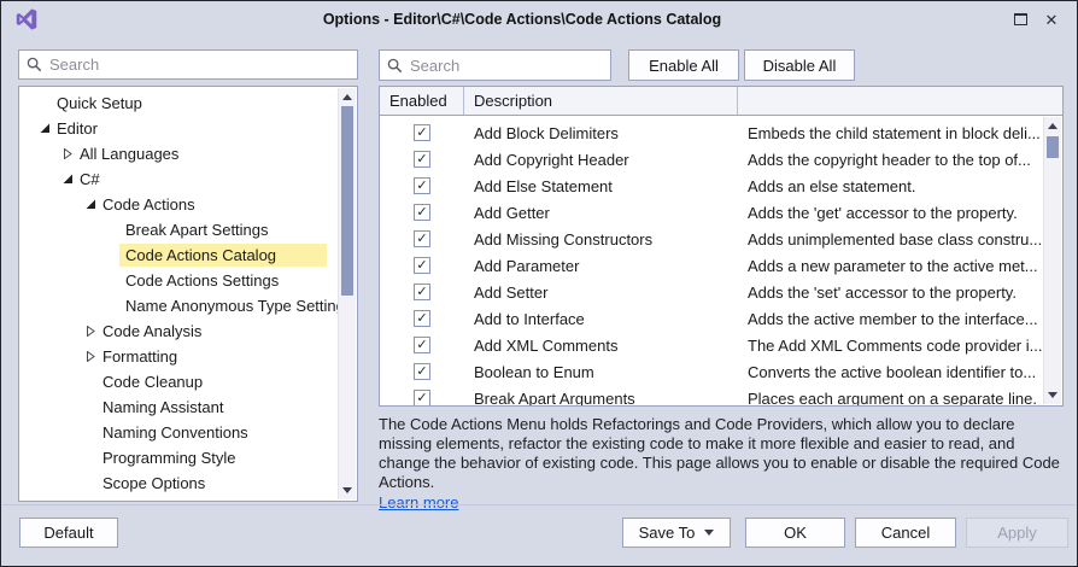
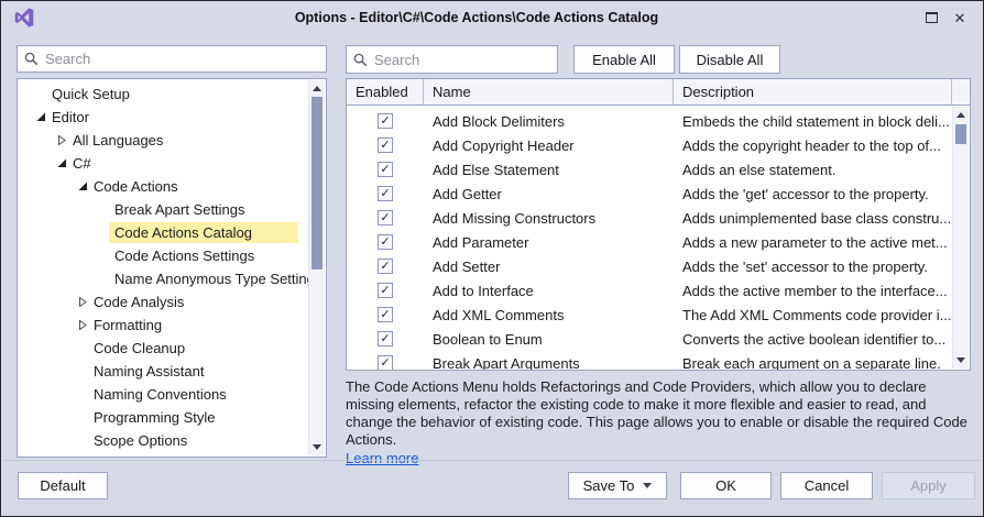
  Options - Editor\C#\Code Actions\Code Actions Catalog
  ✕
  Search
  Quick Setup
  Editor
  All Languages
  C#
  Code Actions
  Break Apart Settings
  Code Actions Catalog
  Code Actions Settings
  Name Anonymous Type Settin
  Code Analysis
  Formatting
  Code Cleanup
  Naming Assistant
  Naming Conventions
  Programming Style
  Scope Options
  Search
  Enable All
  Disable All
  Enabled
+ Name
  Description
  ✓
  Add Block Delimiters
  Embeds the child statement in block deli...
  ✓
  Add Copyright Header
  Adds the copyright header to the top of...
  ✓
  Add Else Statement
  Adds an else statement.
  ✓
  Add Getter
  Adds the 'get' accessor to the property.
  ✓
  Add Missing Constructors
  Adds unimplemented base class constru...
  ✓
  Add Parameter
  Adds a new parameter to the active met...
  ✓
  Add Setter
  Adds the 'set' accessor to the property.
  ✓
  Add to Interface
  Adds the active member to the interface...
  ✓
  Add XML Comments
  The Add XML Comments code provider i...
  ✓
  Boolean to Enum
  Converts the active boolean identifier to...
  ✓
  Break Apart Arguments
- Places each argument on a separate line.
+ Break each argument on a separate line.
  The Code Actions Menu holds Refactorings and Code Providers, which allow you to declare missing elements, refactor the existing code to make it more flexible and easier to read, and change the behavior of existing code. This page allows you to enable or disable the required Code Actions.
  Learn more
  Default
  Save To
  OK
  Cancel
  Apply
